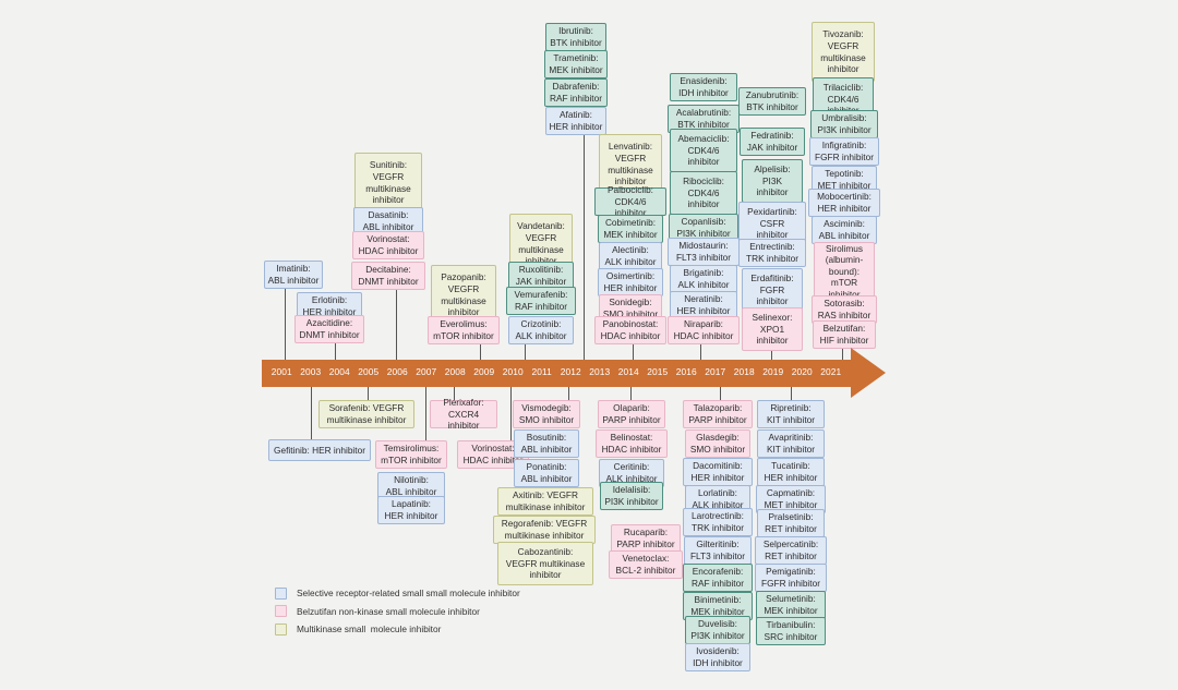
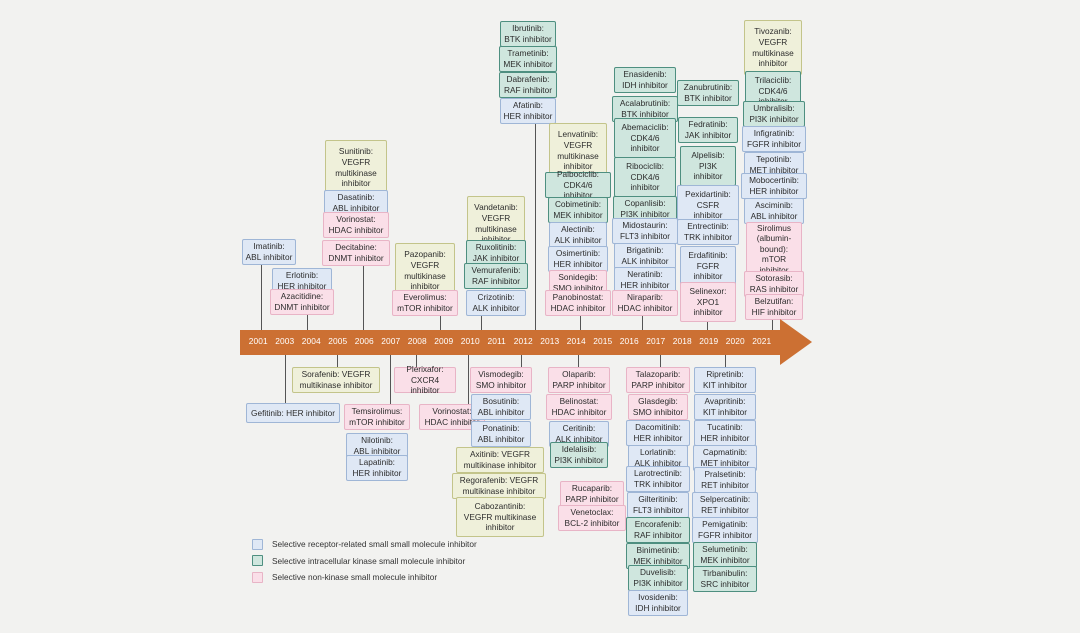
  Imatinib:
  ABL inhibitor
  Erlotinib:
  HER inhibitor
  Azacitidine:
  DNMT inhibitor
  Sunitinib:
  VEGFR
  multikinase
  inhibitor
  Dasatinib:
  ABL inhibitor
  Vorinostat:
  HDAC inhibitor
  Decitabine:
  DNMT inhibitor
  Pazopanib:
  VEGFR
  multikinase
  inhibitor
  Everolimus:
  mTOR inhibitor
  Vandetanib:
  VEGFR
  multikinase
  Ruxolitinib:
  JAK inhibitor
  Vemurafenib:
  RAF inhibitor
  Crizotinib:
  ALK inhibitor
  Ibrutinib:
  BTK inhibitor
  Trametinib:
  MEK inhibitor
  Dabrafenib:
  RAF inhibitor
  Afatinib:
  HER inhibitor
  Lenvatinib:
  VEGFR
  multikinase
  inhibitor
  Palbociclib:
  CDK4/6 inhibitor
  Cobimetinib:
  MEK inhibitor
  Alectinib:
  ALK inhibitor
  Osimertinib:
  HER inhibitor
  Sonidegib:
  SMO inhibitor
  Panobinostat:
  HDAC inhibitor
  Enasidenib:
  IDH inhibitor
  Acalabrutinib:
  BTK inhibitor
  Abemaciclib:
  CDK4/6
  inhibitor
  Ribociclib:
  CDK4/6
  inhibitor
  Copanlisib:
  PI3K inhibitor
  Midostaurin:
  FLT3 inhibitor
  Brigatinib:
  ALK inhibitor
  Neratinib:
  HER inhibitor
  Niraparib:
  HDAC inhibitor
  Zanubrutinib:
  BTK inhibitor
  Fedratinib:
  JAK inhibitor
  Alpelisib:
  PI3K
  inhibitor
  Pexidartinib:
  CSFR
  inhibitor
  Entrectinib:
  TRK inhibitor
  Erdafitinib:
  FGFR
  inhibitor
  Selinexor:
  XPO1
  inhibitor
  Tivozanib:
  VEGFR
  multikinase
  inhibitor
  Trilaciclib:
  CDK4/6
  Umbralisib:
  PI3K inhibitor
  Infigratinib:
  FGFR inhibitor
  Tepotinib:
  MET inhibitor
  Mobocertinib:
  HER inhibitor
  Asciminib:
  ABL inhibitor
  Sirolimus
  (albumin-
  bound): mTOR
  inhibitor
  Sotorasib:
  RAS inhibitor
  Belzutifan:
  HIF inhibitor
  2001
  2003
  2004
  2005
  2006
  2007
  2008
  2009
  2010
  2011
  2012
  2013
  2014
  2015
  2016
  2017
  2018
  2019
  2020
  2021
  Gefitinib: HER inhibitor
  Sorafenib: VEGFR
  multikinase inhibitor
  Temsirolimus:
  mTOR inhibitor
  Nilotinib:
  ABL inhibitor
  Lapatinib:
  HER inhibitor
  Plerixafor:
  CXCR4 inhibitor
  Vorinostat
  HDAC inhibi
  Vismodegib:
  SMO inhibitor
  Bosutinib:
  ABL inhibitor
  Ponatinib:
  ABL inhibitor
  Axitinib: VEGFR
  multikinase inhibitor
  Regorafenib: VEGFR
  multikinase inhibitor
  Cabozantinib:
  VEGFR multikinase
  inhibitor
  Olaparib:
  PARP inhibitor
  Belinostat:
  HDAC inhibitor
  Ceritinib:
  ALK inhibitor
  Idelalisib:
  PI3K inhibitor
  Rucaparib:
  PARP inhibitor
  Venetoclax:
  BCL-2 inhibitor
  Talazoparib:
  PARP inhibitor
  Glasdegib:
  SMO inhibitor
  Dacomitinib:
  HER inhibitor
  Lorlatinib:
  ALK inhibitor
  Larotrectinib:
  TRK inhibitor
  Gilteritinib:
  FLT3 inhibitor
  Encorafenib:
  RAF inhibitor
  Binimetinib:
  MEK inhibitor
  Duvelisib:
  PI3K inhibitor
  Ivosidenib:
  IDH inhibitor
  Ripretinib:
  KIT inhibitor
  Avapritinib:
  KIT inhibitor
  Tucatinib:
  HER inhibitor
  Capmatinib:
  MET inhibitor
  Pralsetinib:
  RET inhibitor
  Selpercatinib:
  RET inhibitor
  Pemigatinib:
  FGFR inhibitor
  Selumetinib:
  MEK inhibitor
  Tirbanibulin:
  SRC inhibitor
  Selective receptor-related small small molecule inhibitor
+ Selective intracellular kinase small molecule inhibitor
- Belzutifan non-kinase small molecule inhibitor
+ Selective non-kinase small molecule inhibitor
- Multikinase small molecule inhibitor
